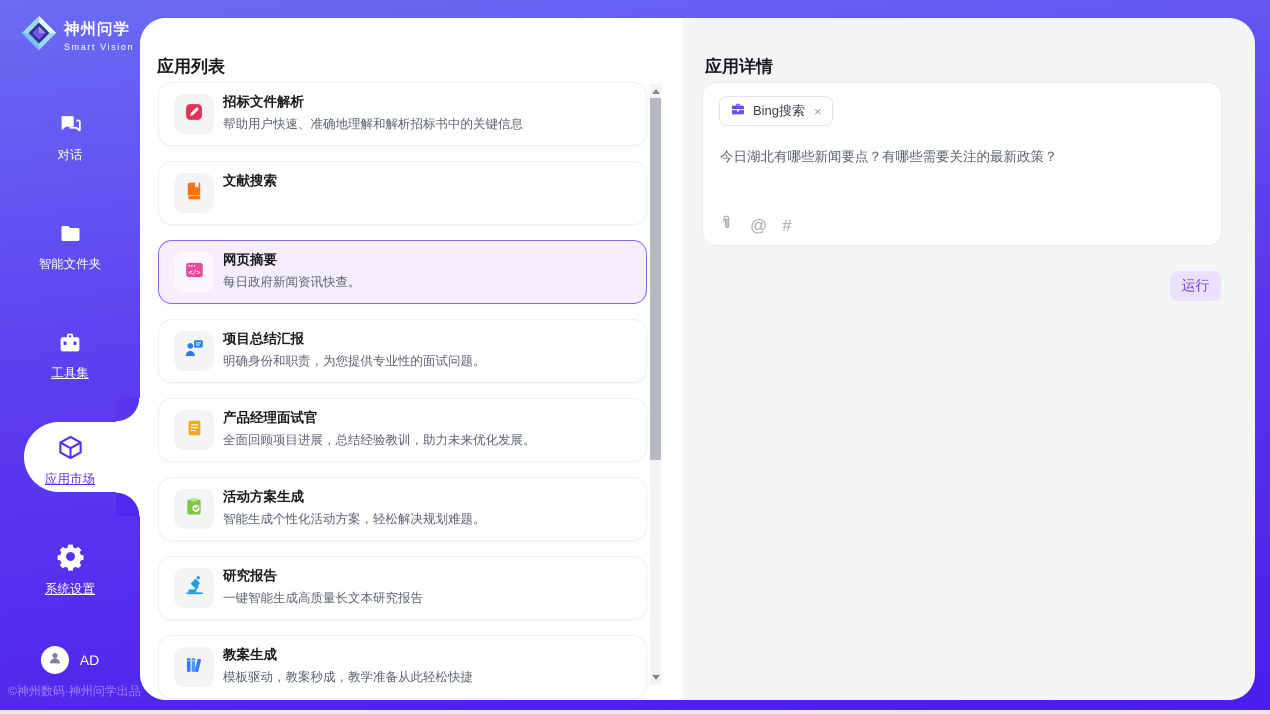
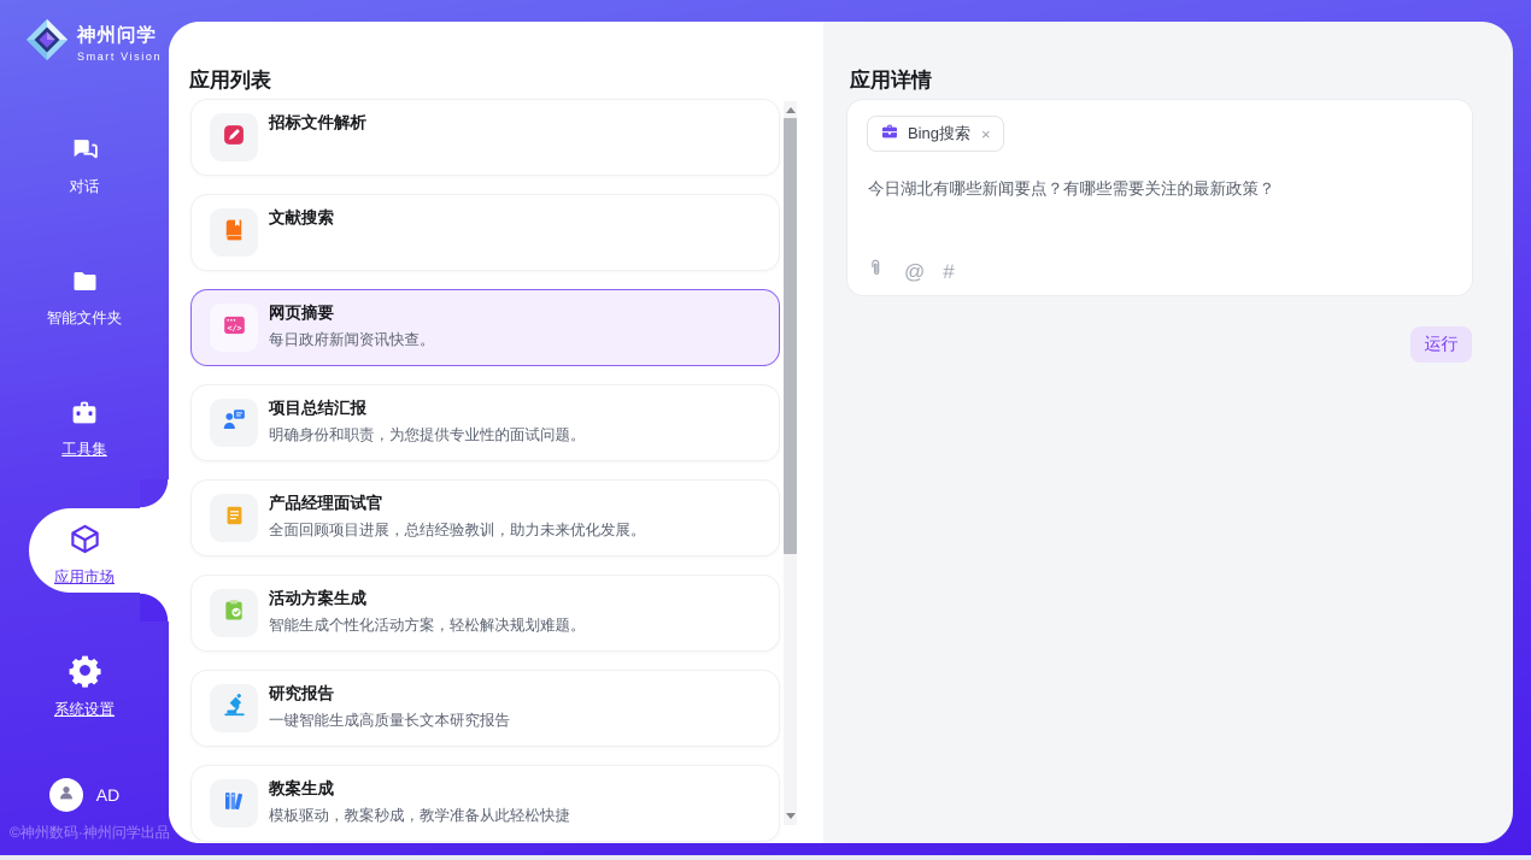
  神州问学
  Smart Vision
  对话
  智能文件夹
  工具集
  应用市场
  系统设置
  AD
  ©神州数码·神州问学出品
  应用列表
  招标文件解析
- 帮助用户快速、准确地理解和解析招标书中的关键信息
  文献搜索
  </>
  网页摘要
  每日政府新闻资讯快查。
  项目总结汇报
  明确身份和职责，为您提供专业性的面试问题。
  产品经理面试官
  全面回顾项目进展，总结经验教训，助力未来优化发展。
  活动方案生成
  智能生成个性化活动方案，轻松解决规划难题。
  研究报告
  一键智能生成高质量长文本研究报告
  教案生成
  模板驱动，教案秒成，教学准备从此轻松快捷
  应用详情
  Bing搜索
  ×
  今日湖北有哪些新闻要点？有哪些需要关注的最新政策？
  @
  #
  运行
